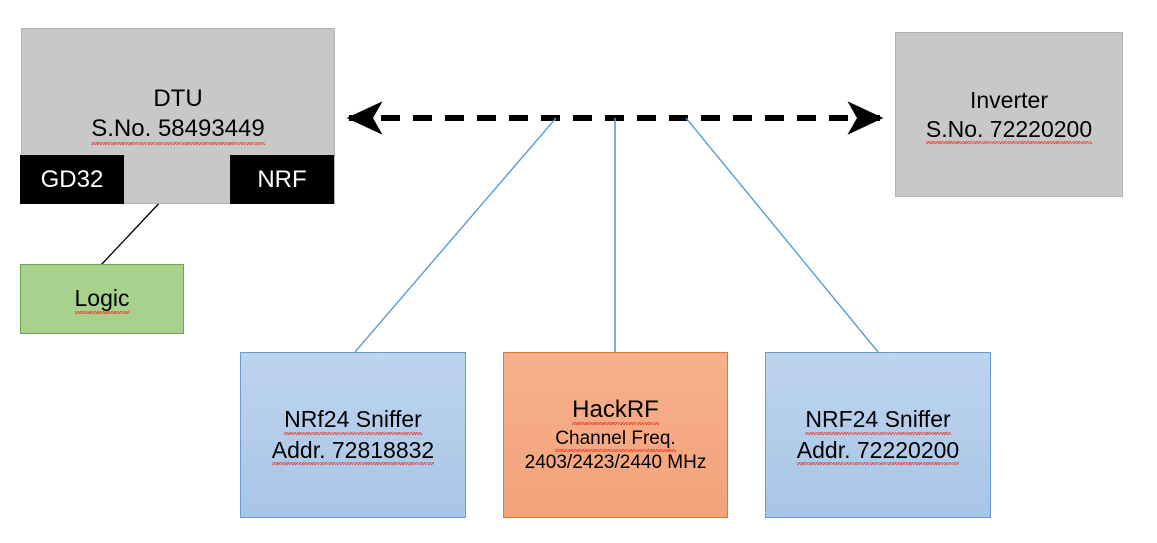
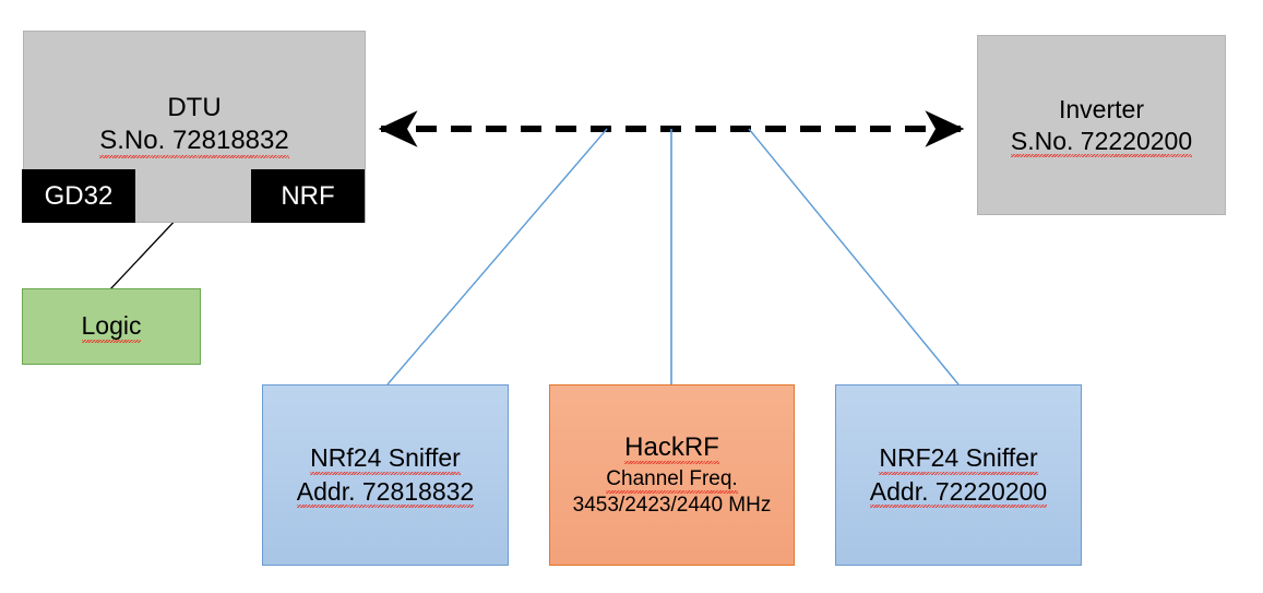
  DTU
- S.No. 58493449
+ S.No. 72818832
  GD32
  NRF
  Logic
  Inverter
  S.No. 72220200
  NRf24 Sniffer
  Addr. 72818832
  HackRF
  Channel Freq.
- 2403/2423/2440 MHz
+ 3453/2423/2440 MHz
  NRF24 Sniffer
  Addr. 72220200
